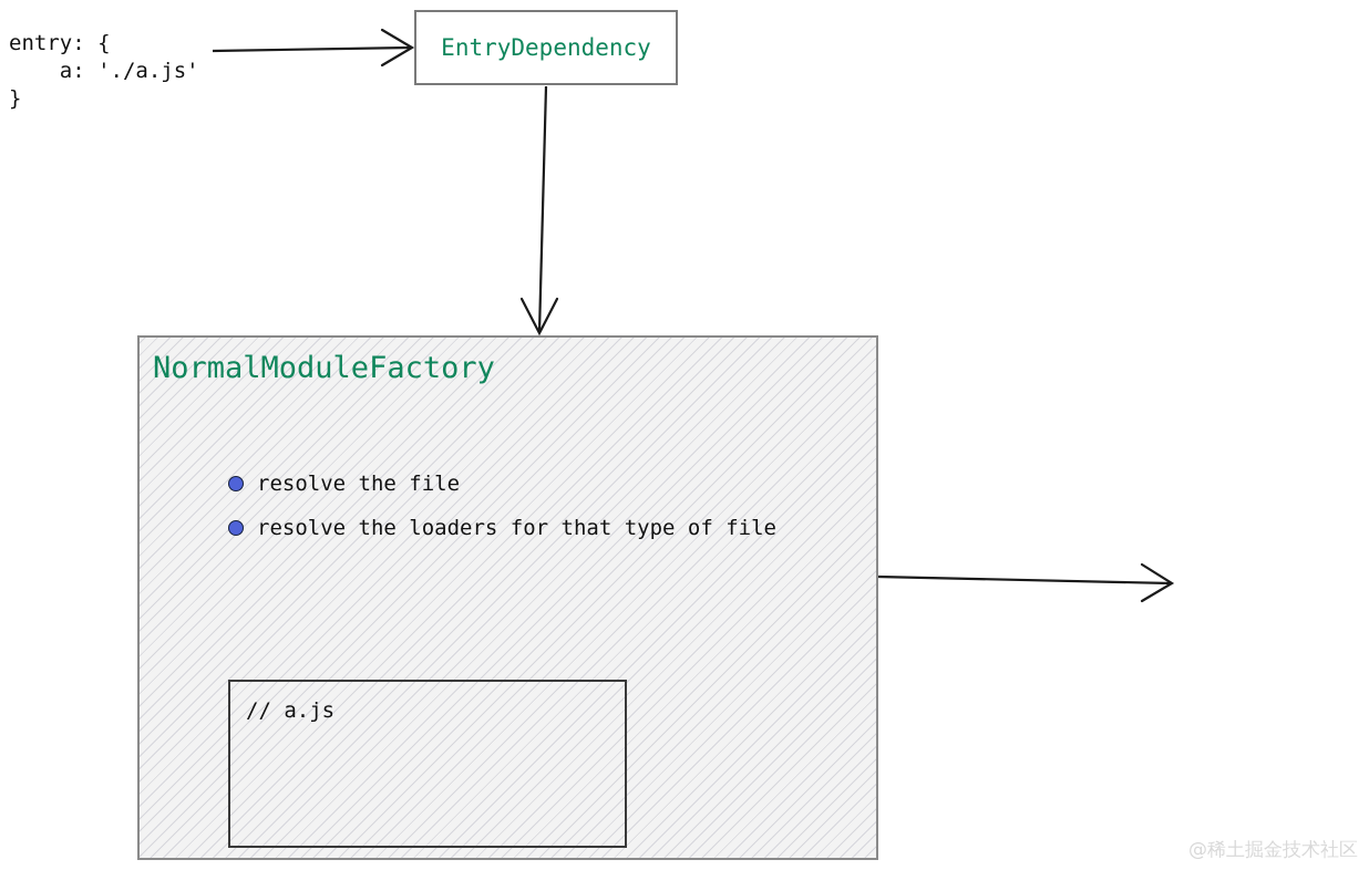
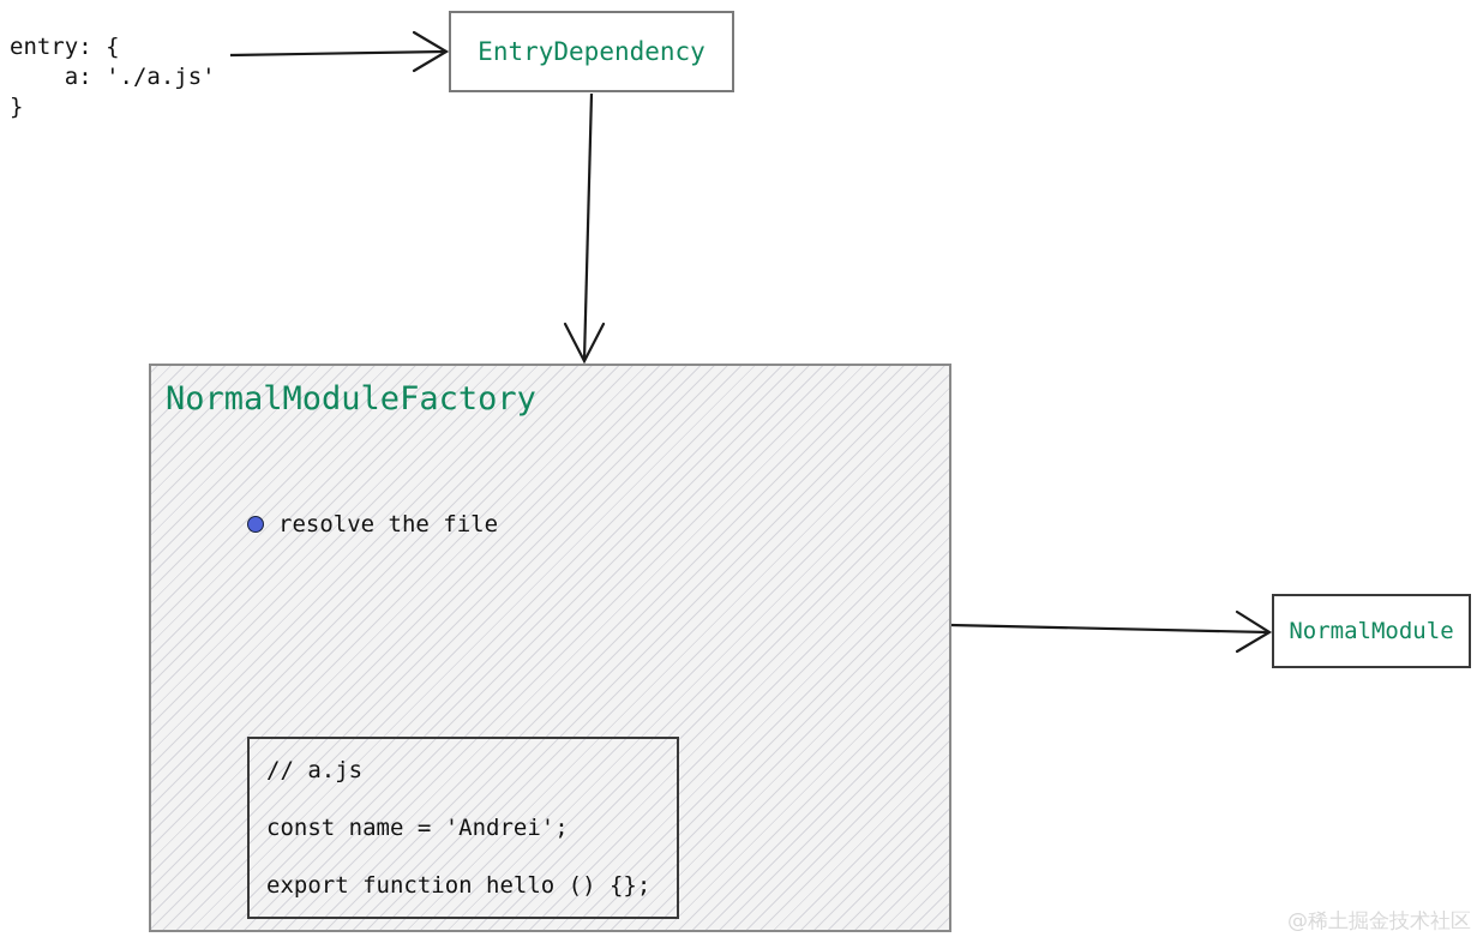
  entry: {
  a: './a.js'
  }
  EntryDependency
  NormalModuleFactory
  resolve the file
- resolve the loaders for that type of file
  // a.js
+ const name = 'Andrei';
+ export function hello () {};
+ NormalModule
  @稀土掘金技术社区
